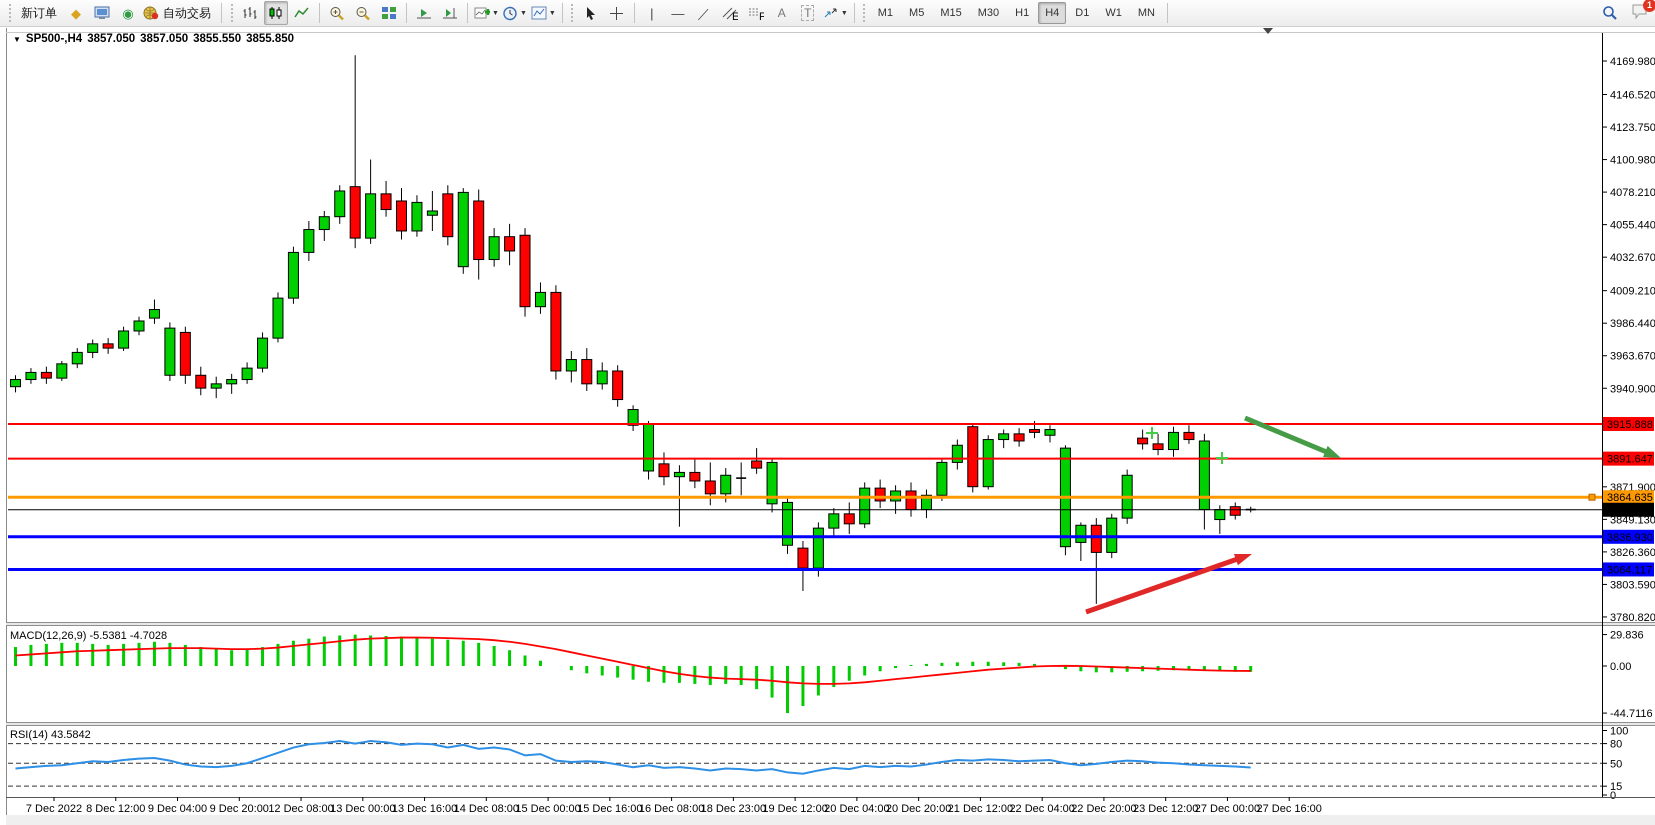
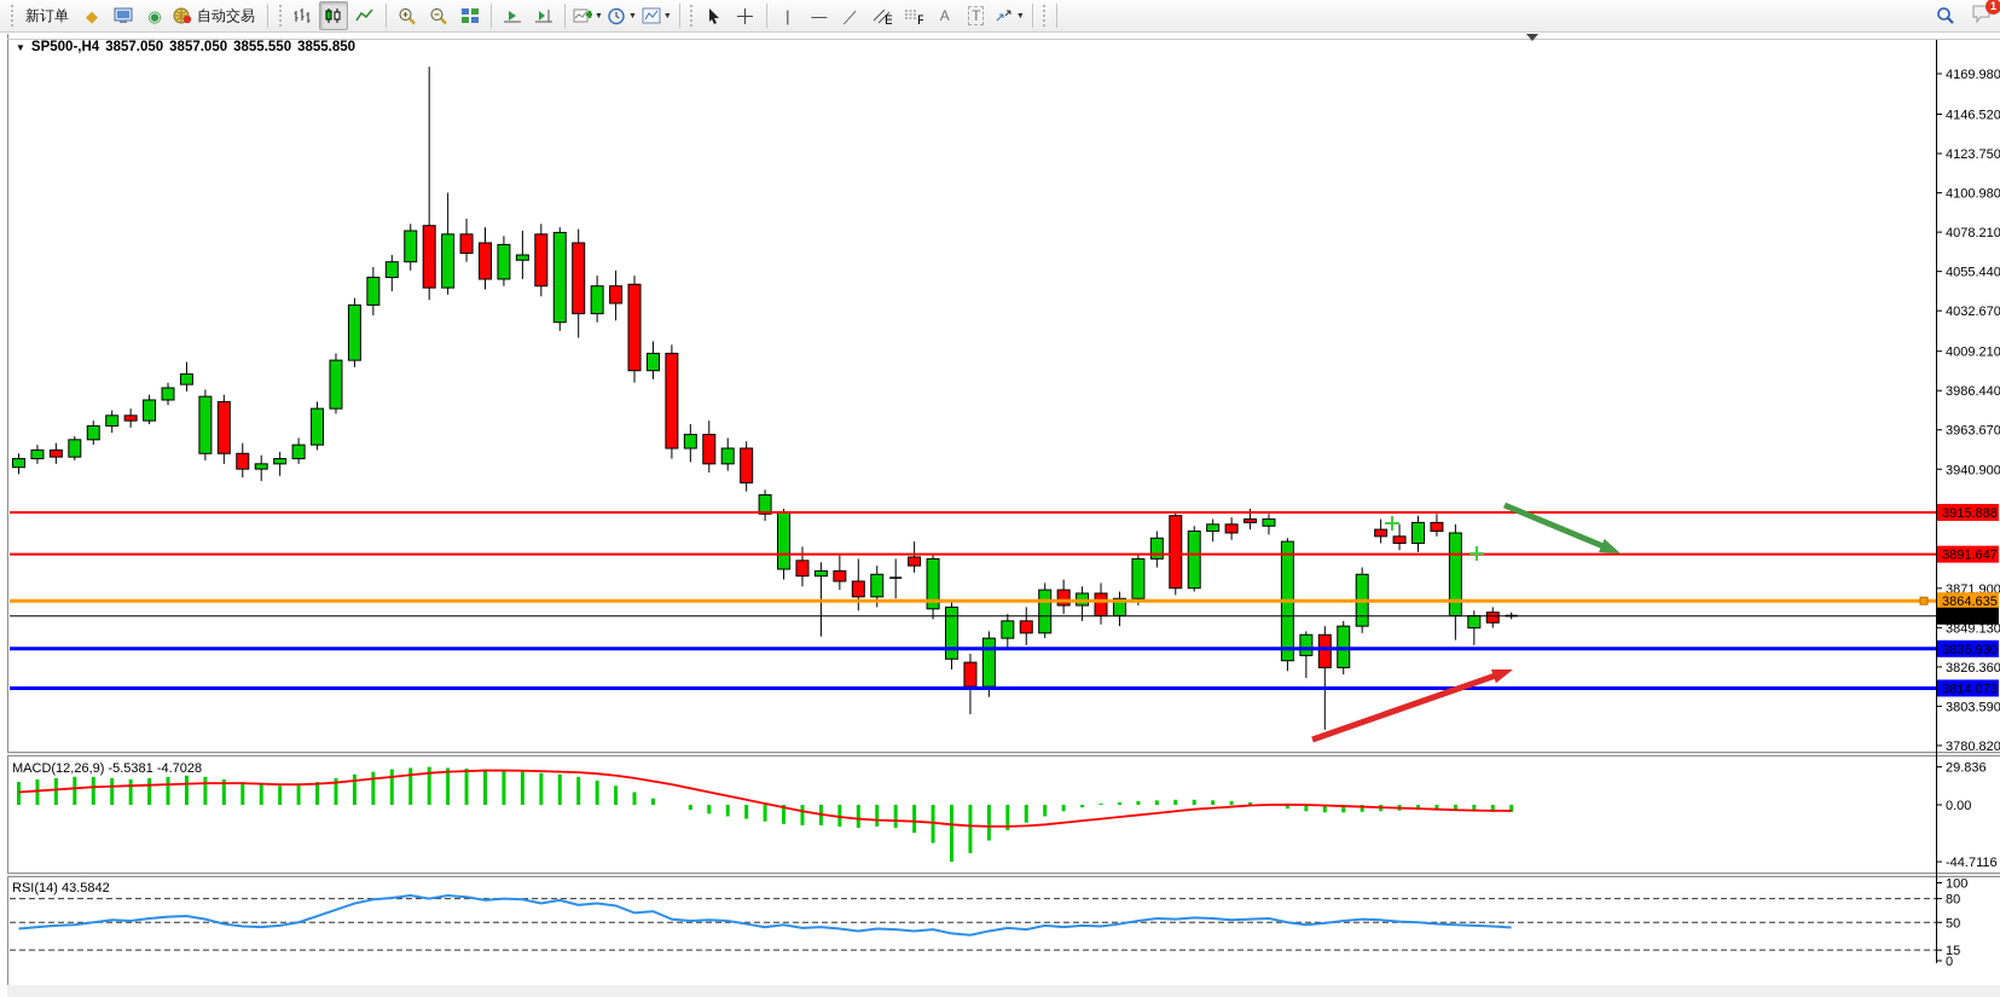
  MACD(12,26,9) -5.5381 -4.7028
  RSI(14) 43.5842
  4169.980
  4146.520
  4123.750
  4100.980
  4078.210
  4055.440
  4032.670
  4009.210
  3986.440
  3963.670
  3940.900
  3871.900
  3849.130
  3826.360
  3803.590
  3780.820
  3915.888
  3891.647
  3864.635
  3855.850
  3836.930
- 3064.117
+ 3814.073
  29.836
  0.00
  -44.7116
  100
  80
  50
  15
  0
- 7 Dec 2022
- 8 Dec 12:00
- 9 Dec 04:00
- 9 Dec 20:00
- 12 Dec 08:00
- 13 Dec 00:00
- 13 Dec 16:00
- 14 Dec 08:00
- 15 Dec 00:00
- 15 Dec 16:00
- 16 Dec 08:00
- 18 Dec 23:00
- 19 Dec 12:00
- 20 Dec 04:00
- 20 Dec 20:00
- 21 Dec 12:00
- 22 Dec 04:00
- 22 Dec 20:00
- 23 Dec 12:00
- 27 Dec 00:00
- 27 Dec 16:00
  新订单
  ◆
  ◉
  自动交易
  |
  —
  ／
  E
  F
  A
  T
- M1
- M5
- M15
- M30
- H1
- H4
- D1
- W1
- MN
  1
  ▼
  SP500-,H4
  3857.050
  3857.050
  3855.550
  3855.850
